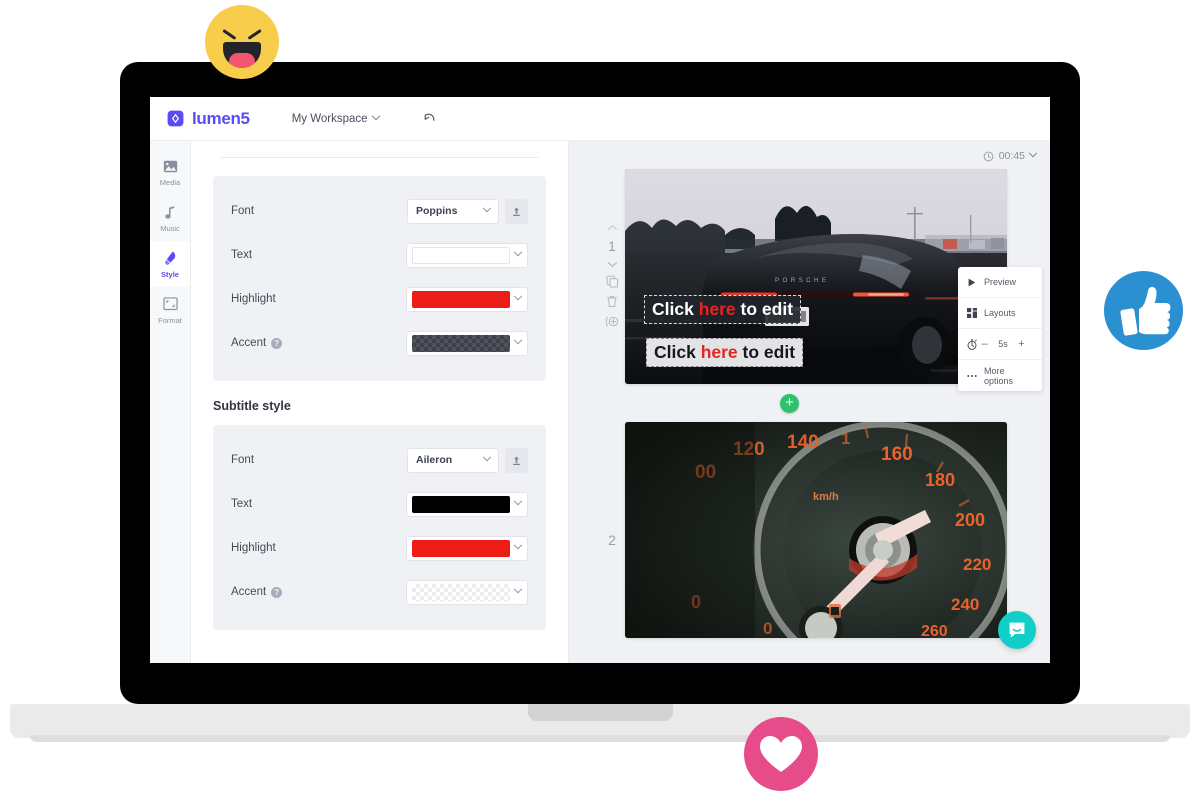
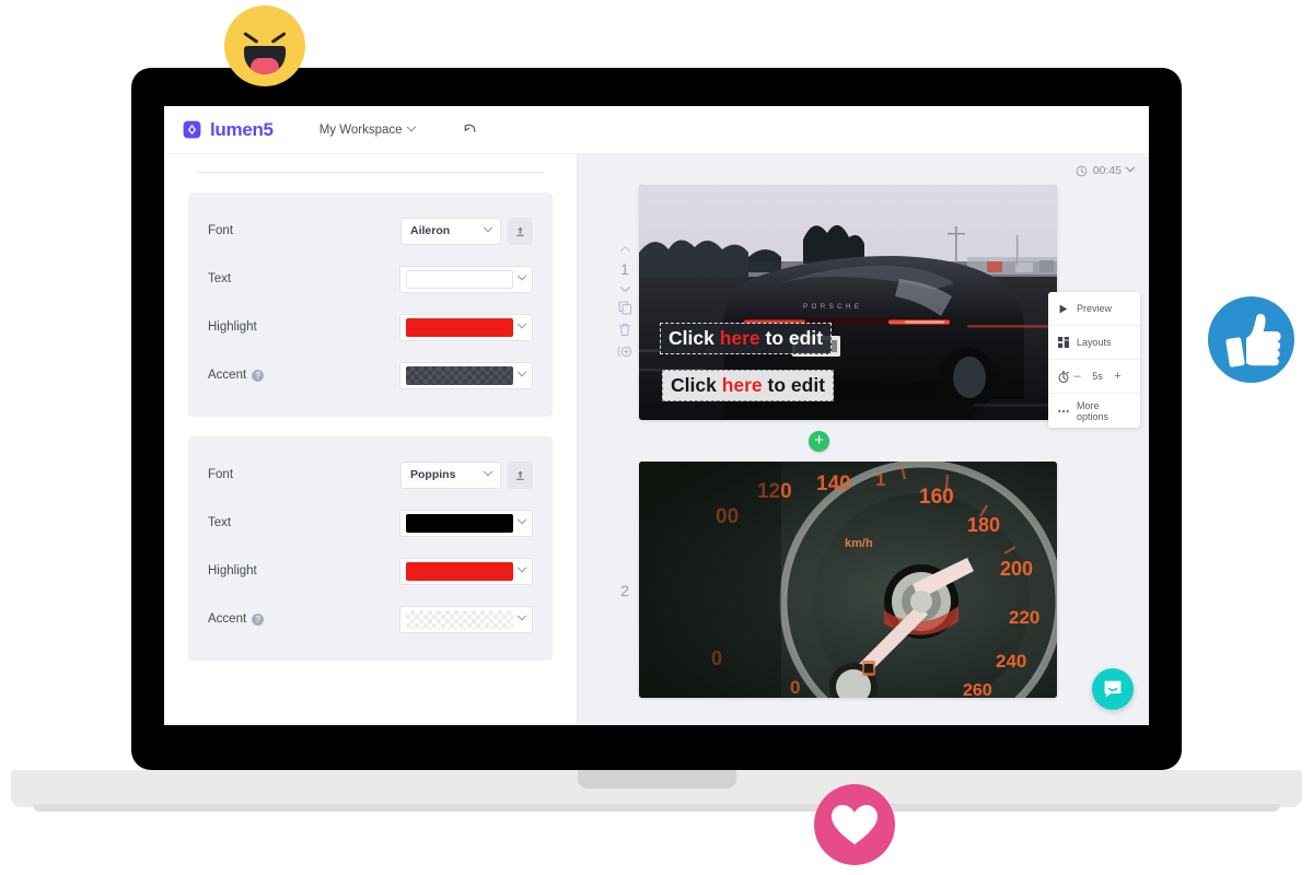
  lumen5
  My Workspace
- Media
- Music
- Style
- Format
  Font
- Poppins
+ Aileron
  Text
  Highlight
  Accent
  ?
- Subtitle style
  Font
- Aileron
+ Poppins
  Text
  Highlight
  Accent
  ?
  00:45
  1
  Click here to edit
  Click here to edit
  +
  2
  120
  140
  1
  160
  180
  200
  220
  240
  260
  00
  0
  0
  km/h
  Preview
  Layouts
  –
  5s
  +
  More options
